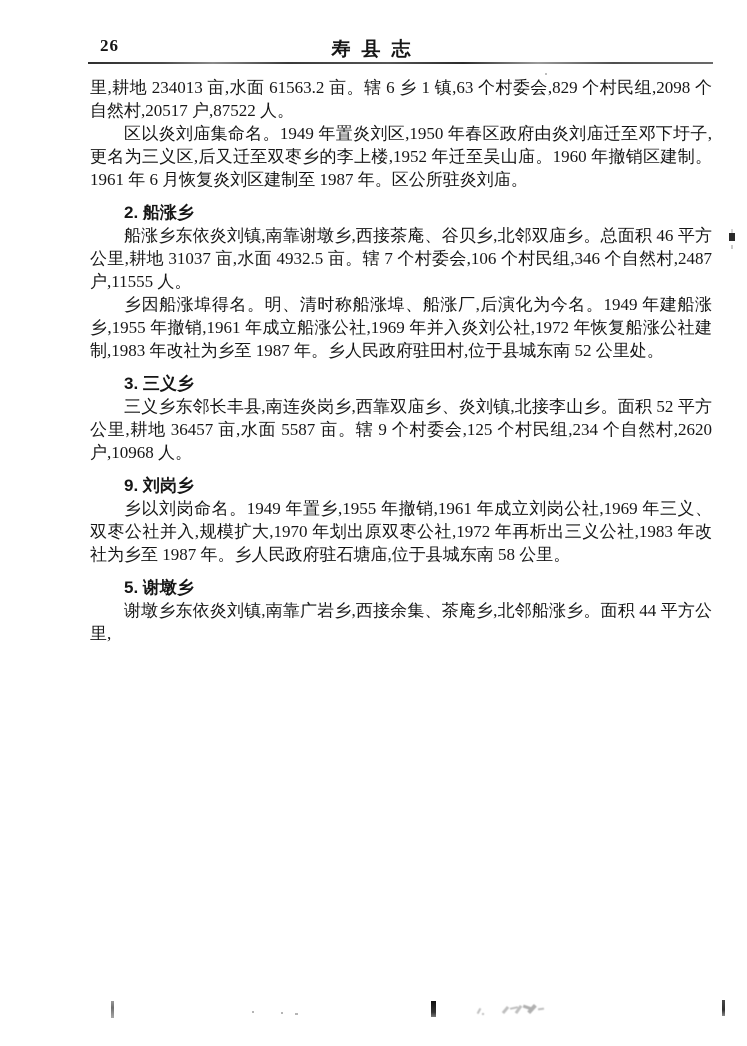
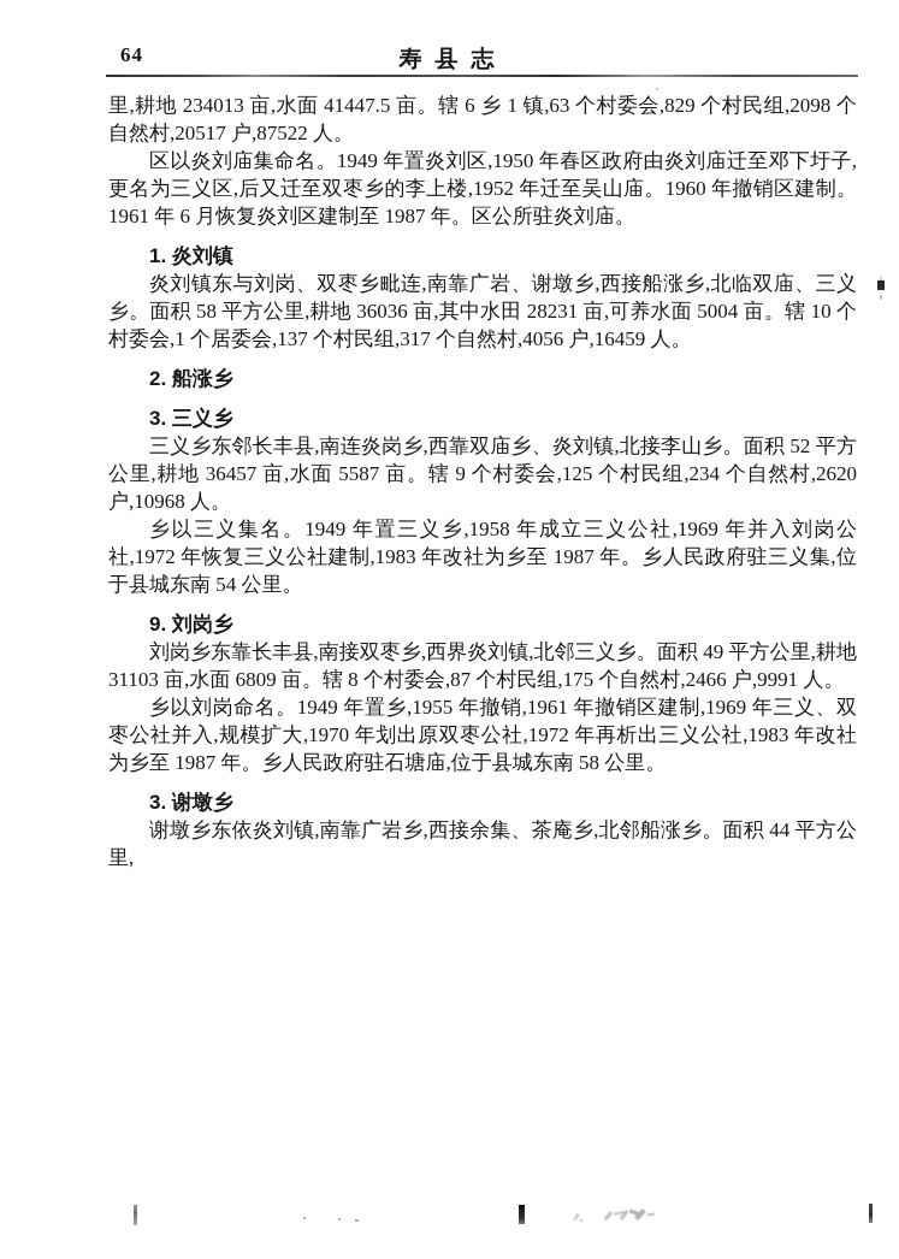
- 26
+ 64
  寿县志
- 里,耕地 234013 亩,水面 61563.2 亩。辖 6 乡 1 镇,63 个村委会,829 个村民组,2098 个自然村,20517 户,87522 人。
+ 里,耕地 234013 亩,水面 41447.5 亩。辖 6 乡 1 镇,63 个村委会,829 个村民组,2098 个自然村,20517 户,87522 人。
  区以炎刘庙集命名。1949 年置炎刘区,1950 年春区政府由炎刘庙迁至邓下圩子,更名为三义区,后又迁至双枣乡的李上楼,1952 年迁至吴山庙。1960 年撤销区建制。1961 年 6 月恢复炎刘区建制至 1987 年。区公所驻炎刘庙。
+ 1. 炎刘镇
+ 炎刘镇东与刘岗、双枣乡毗连,南靠广岩、谢墩乡,西接船涨乡,北临双庙、三义乡。面积 58 平方公里,耕地 36036 亩,其中水田 28231 亩,可养水面 5004 亩。辖 10 个村委会,1 个居委会,137 个村民组,317 个自然村,4056 户,16459 人。
  2. 船涨乡
- 船涨乡东依炎刘镇,南靠谢墩乡,西接茶庵、谷贝乡,北邻双庙乡。总面积 46 平方公里,耕地 31037 亩,水面 4932.5 亩。辖 7 个村委会,106 个村民组,346 个自然村,2487 户,11555 人。
- 乡因船涨埠得名。明、清时称船涨埠、船涨厂,后演化为今名。1949 年建船涨乡,1955 年撤销,1961 年成立船涨公社,1969 年并入炎刘公社,1972 年恢复船涨公社建制,1983 年改社为乡至 1987 年。乡人民政府驻田村,位于县城东南 52 公里处。
  3. 三义乡
  三义乡东邻长丰县,南连炎岗乡,西靠双庙乡、炎刘镇,北接李山乡。面积 52 平方公里,耕地 36457 亩,水面 5587 亩。辖 9 个村委会,125 个村民组,234 个自然村,2620 户,10968 人。
+ 乡以三义集名。1949 年置三义乡,1958 年成立三义公社,1969 年并入刘岗公社,1972 年恢复三义公社建制,1983 年改社为乡至 1987 年。乡人民政府驻三义集,位于县城东南 54 公里。
  9. 刘岗乡
+ 刘岗乡东靠长丰县,南接双枣乡,西界炎刘镇,北邻三义乡。面积 49 平方公里,耕地 31103 亩,水面 6809 亩。辖 8 个村委会,87 个村民组,175 个自然村,2466 户,9991 人。
- 乡以刘岗命名。1949 年置乡,1955 年撤销,1961 年成立刘岗公社,1969 年三义、双枣公社并入,规模扩大,1970 年划出原双枣公社,1972 年再析出三义公社,1983 年改社为乡至 1987 年。乡人民政府驻石塘庙,位于县城东南 58 公里。
+ 乡以刘岗命名。1949 年置乡,1955 年撤销,1961 年撤销区建制,1969 年三义、双枣公社并入,规模扩大,1970 年划出原双枣公社,1972 年再析出三义公社,1983 年改社为乡至 1987 年。乡人民政府驻石塘庙,位于县城东南 58 公里。
- 5. 谢墩乡
+ 3. 谢墩乡
  谢墩乡东依炎刘镇,南靠广岩乡,西接余集、茶庵乡,北邻船涨乡。面积 44 平方公里,
